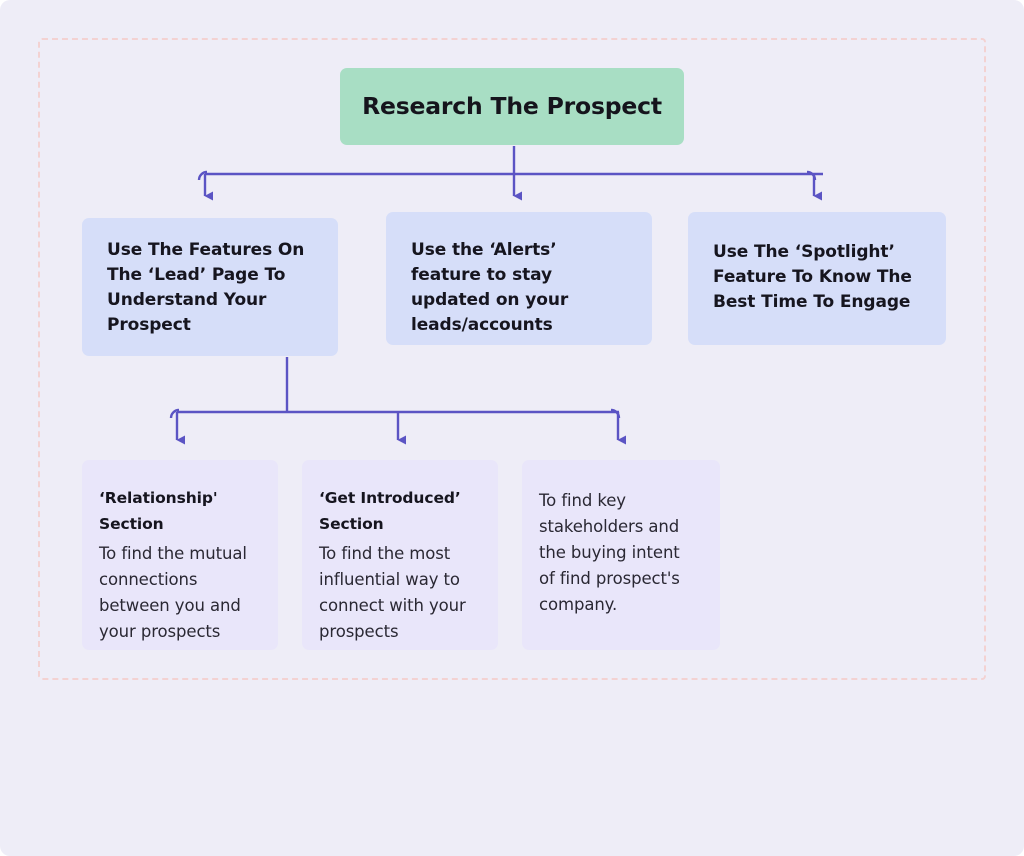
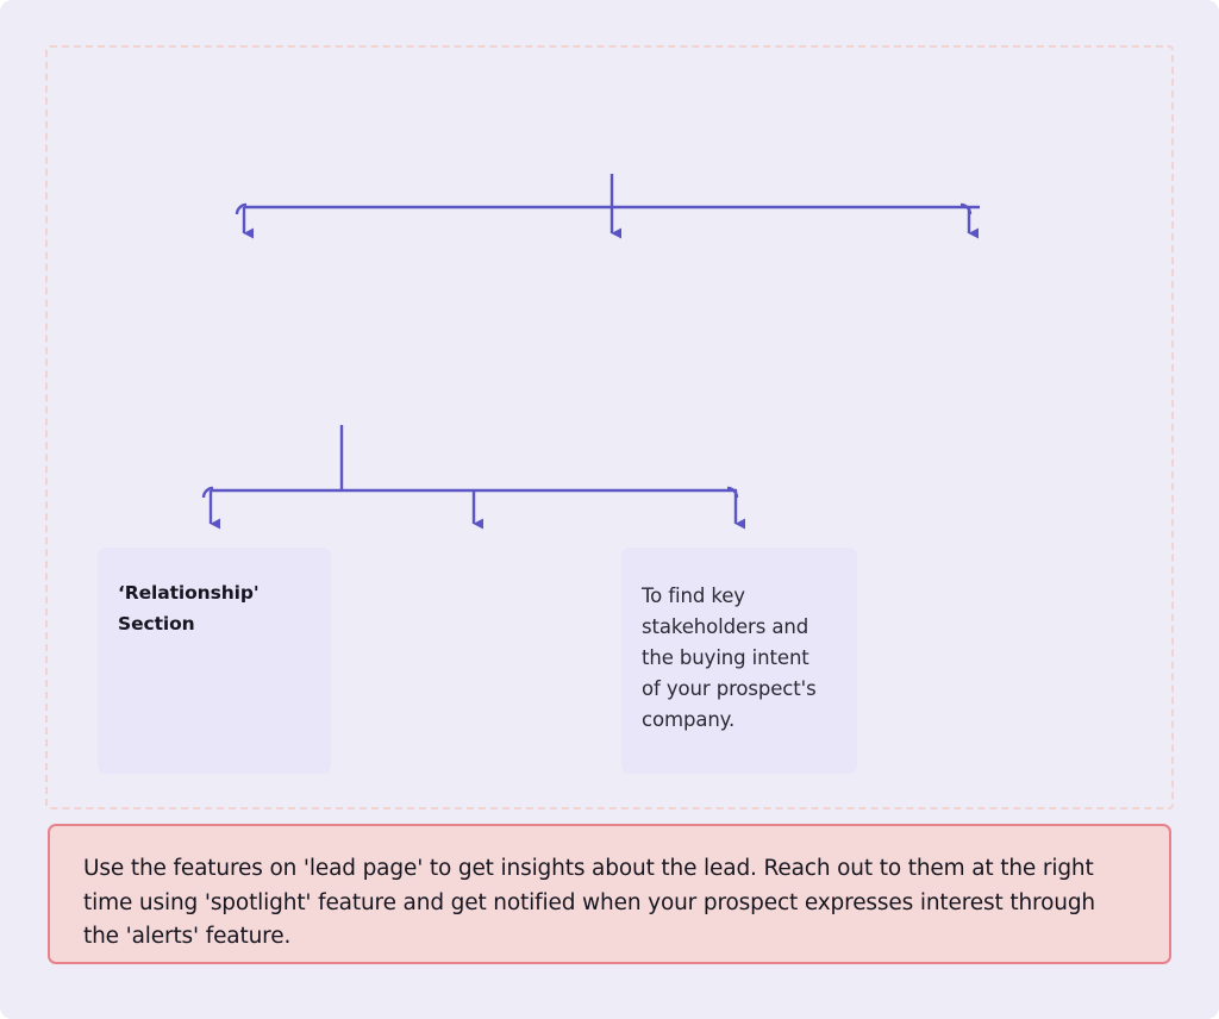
- Research The Prospect
- Use The Features On The ‘Lead’ Page To Understand Your Prospect
- Use the ‘Alerts’ feature to stay updated on your leads/accounts
- Use The ‘Spotlight’ Feature To Know The Best Time To Engage
  ‘Relationship' Section
- To find the mutual connections between you and your prospects
- ‘Get Introduced’ Section
- To find the most influential way to connect with your prospects
- To find key stakeholders and the buying intent of find prospect's company.
+ To find key stakeholders and the buying intent of your prospect's company.
+ Use the features on 'lead page' to get insights about the lead. Reach out to them at the right time using 'spotlight' feature and get notified when your prospect expresses interest through the 'alerts' feature.
